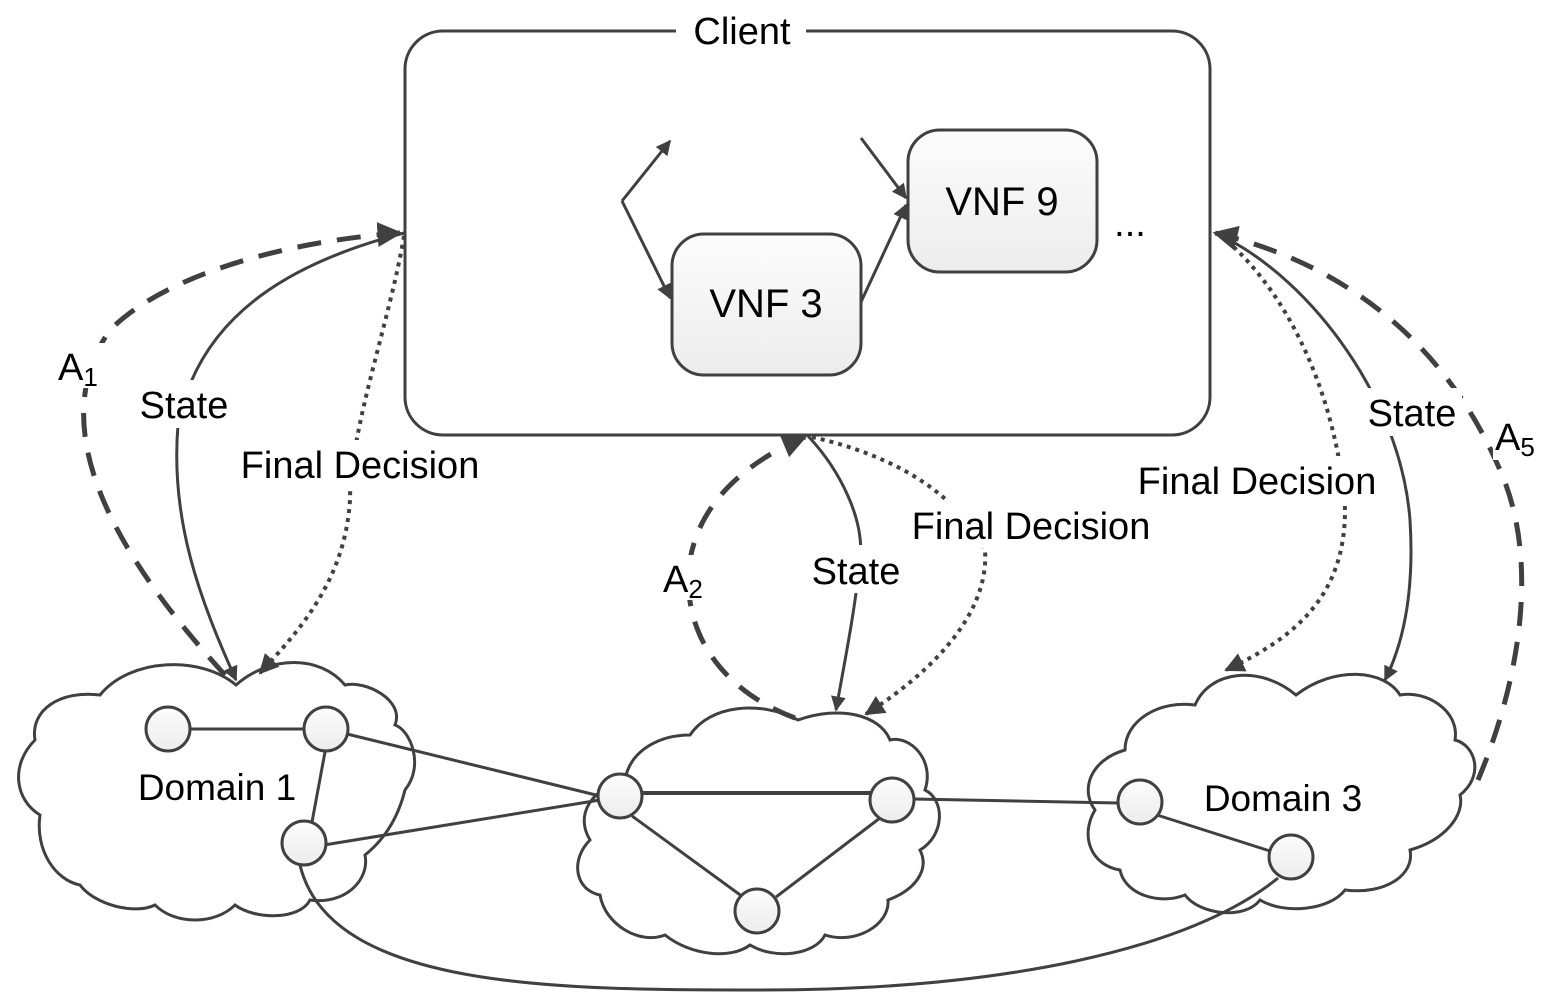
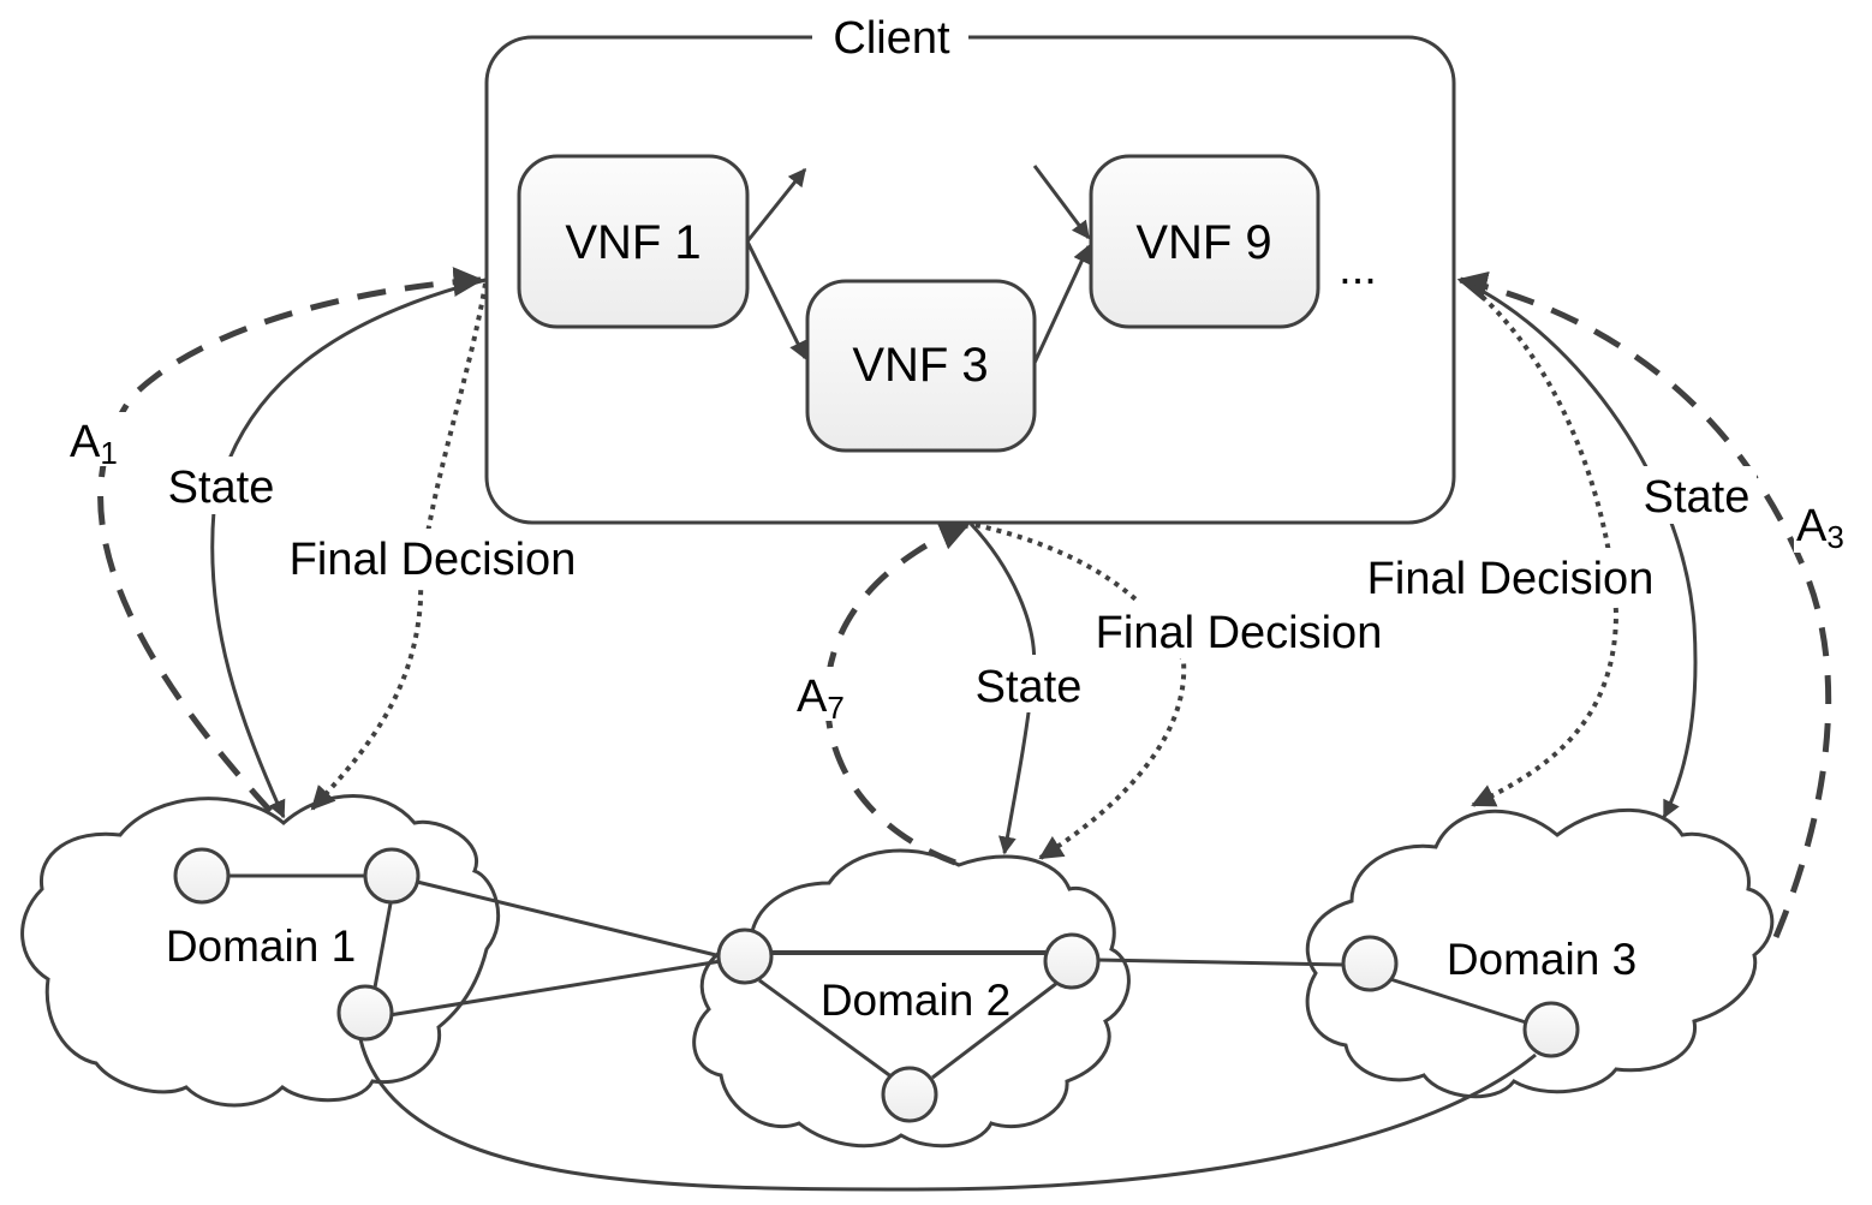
  Client
+ VNF 1
  VNF 3
  VNF 9
  ...
  Domain 1
+ Domain 2
  Domain 3
  A1
  State
  Final Decision
- A2
+ A7
  State
  Final Decision
  Final Decision
  State
- A5
+ A3
